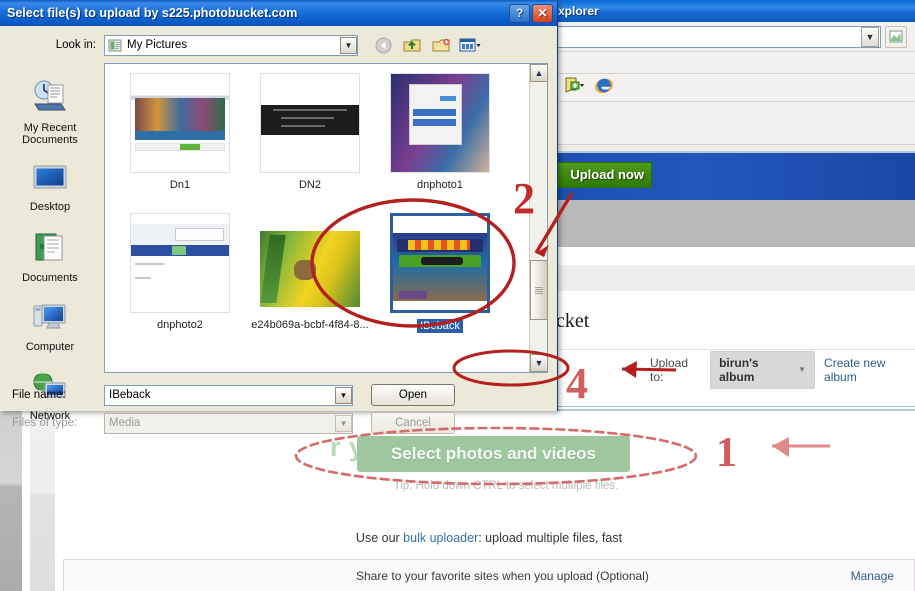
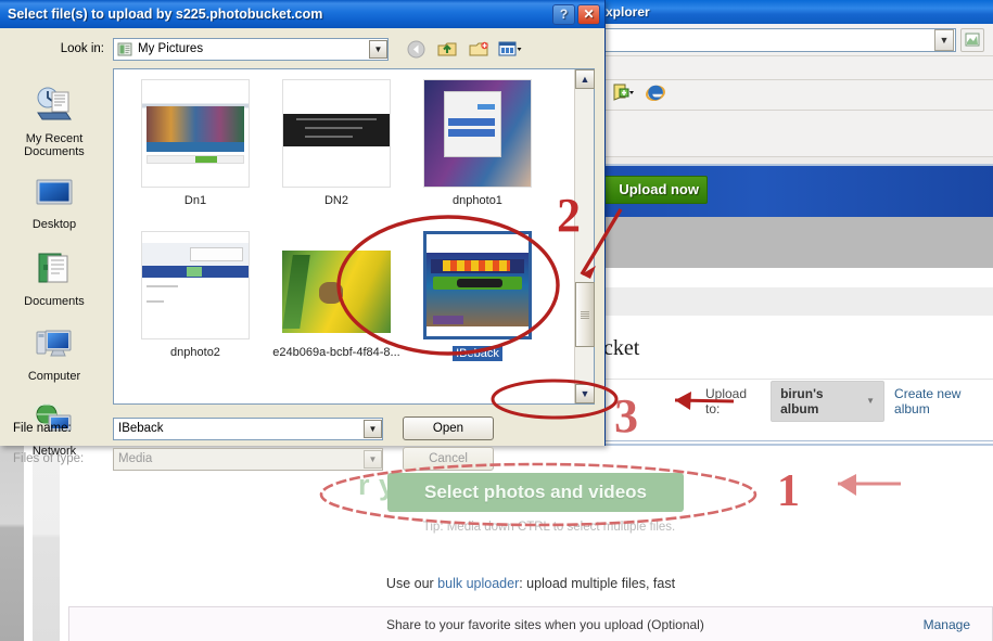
  xplorer
  ▼
  Upload now
  cket
  Upload to:
  birun's album
  ▼
  Create new album
  Select photos and videos
- Tip: Hold down CTRL to select multiple files.
+ Tip: Media down CTRL to select multiple files.
  Use our bulk uploader: upload multiple files, fast
  Share to your favorite sites when you upload (Optional)
  Manage
  Select file(s) to upload by s225.photobucket.com
  ?
  ✕
  Look in:
  My Pictures
  ▼
  My Recent
  Documents
  Desktop
  Documents
  Computer
  Network
  Dn1
  DN2
  dnphoto1
  dnphoto2
  e24b069a-bcbf-4f84-8...
  ▲
  ▼
  File name:
  IBeback
  ▼
  Open
  Files of type:
  Media
  ▼
  Cancel
  1
  2
- 4
+ 3
